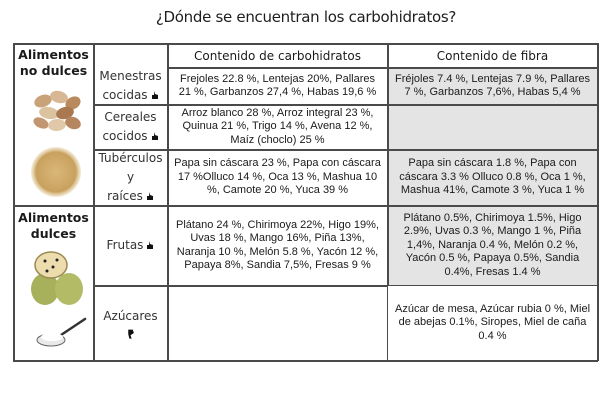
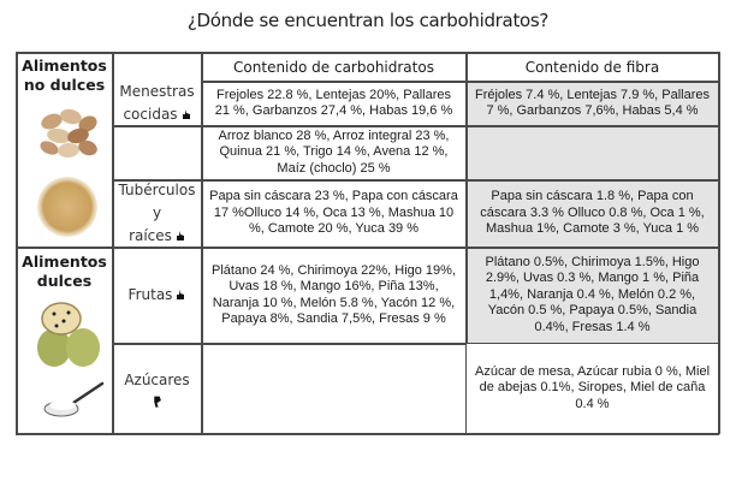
  ¿Dónde se encuentran los carbohidratos?
  Contenido de carbohidratos
  Contenido de fibra
  Alimentos
  no dulces
  Alimentos
  dulces
  Menestras
  cocidas
- Cereales
- cocidos
  Tubérculos
  y
  raíces
  Frutas
  Azúcares
  Frejoles 22.8 %, Lentejas 20%, Pallares 21 %, Garbanzos 27,4 %, Habas 19,6 %
  Arroz blanco 28 %, Arroz integral 23 %, Quinua 21 %, Trigo 14 %, Avena 12 %, Maíz (choclo) 25 %
  Papa sin cáscara 23 %, Papa con cáscara 17 %Olluco 14 %, Oca 13 %, Mashua 10 %, Camote 20 %, Yuca 39 %
  Plátano 24 %, Chirimoya 22%, Higo 19%, Uvas 18 %, Mango 16%, Piña 13%, Naranja 10 %, Melón 5.8 %, Yacón 12 %, Papaya 8%, Sandia 7,5%, Fresas 9 %
  Fréjoles 7.4 %, Lentejas 7.9 %, Pallares 7 %, Garbanzos 7,6%, Habas 5,4 %
- Papa sin cáscara 1.8 %, Papa con cáscara 3.3 % Olluco 0.8 %, Oca 1 %, Mashua 41%, Camote 3 %, Yuca 1 %
+ Papa sin cáscara 1.8 %, Papa con cáscara 3.3 % Olluco 0.8 %, Oca 1 %, Mashua 1%, Camote 3 %, Yuca 1 %
  Plátano 0.5%, Chirimoya 1.5%, Higo 2.9%, Uvas 0.3 %, Mango 1 %, Piña 1,4%, Naranja 0.4 %, Melón 0.2 %, Yacón 0.5 %, Papaya 0.5%, Sandia 0.4%, Fresas 1.4 %
  Azúcar de mesa, Azúcar rubia 0 %, Miel de abejas 0.1%, Siropes, Miel de caña 0.4 %
